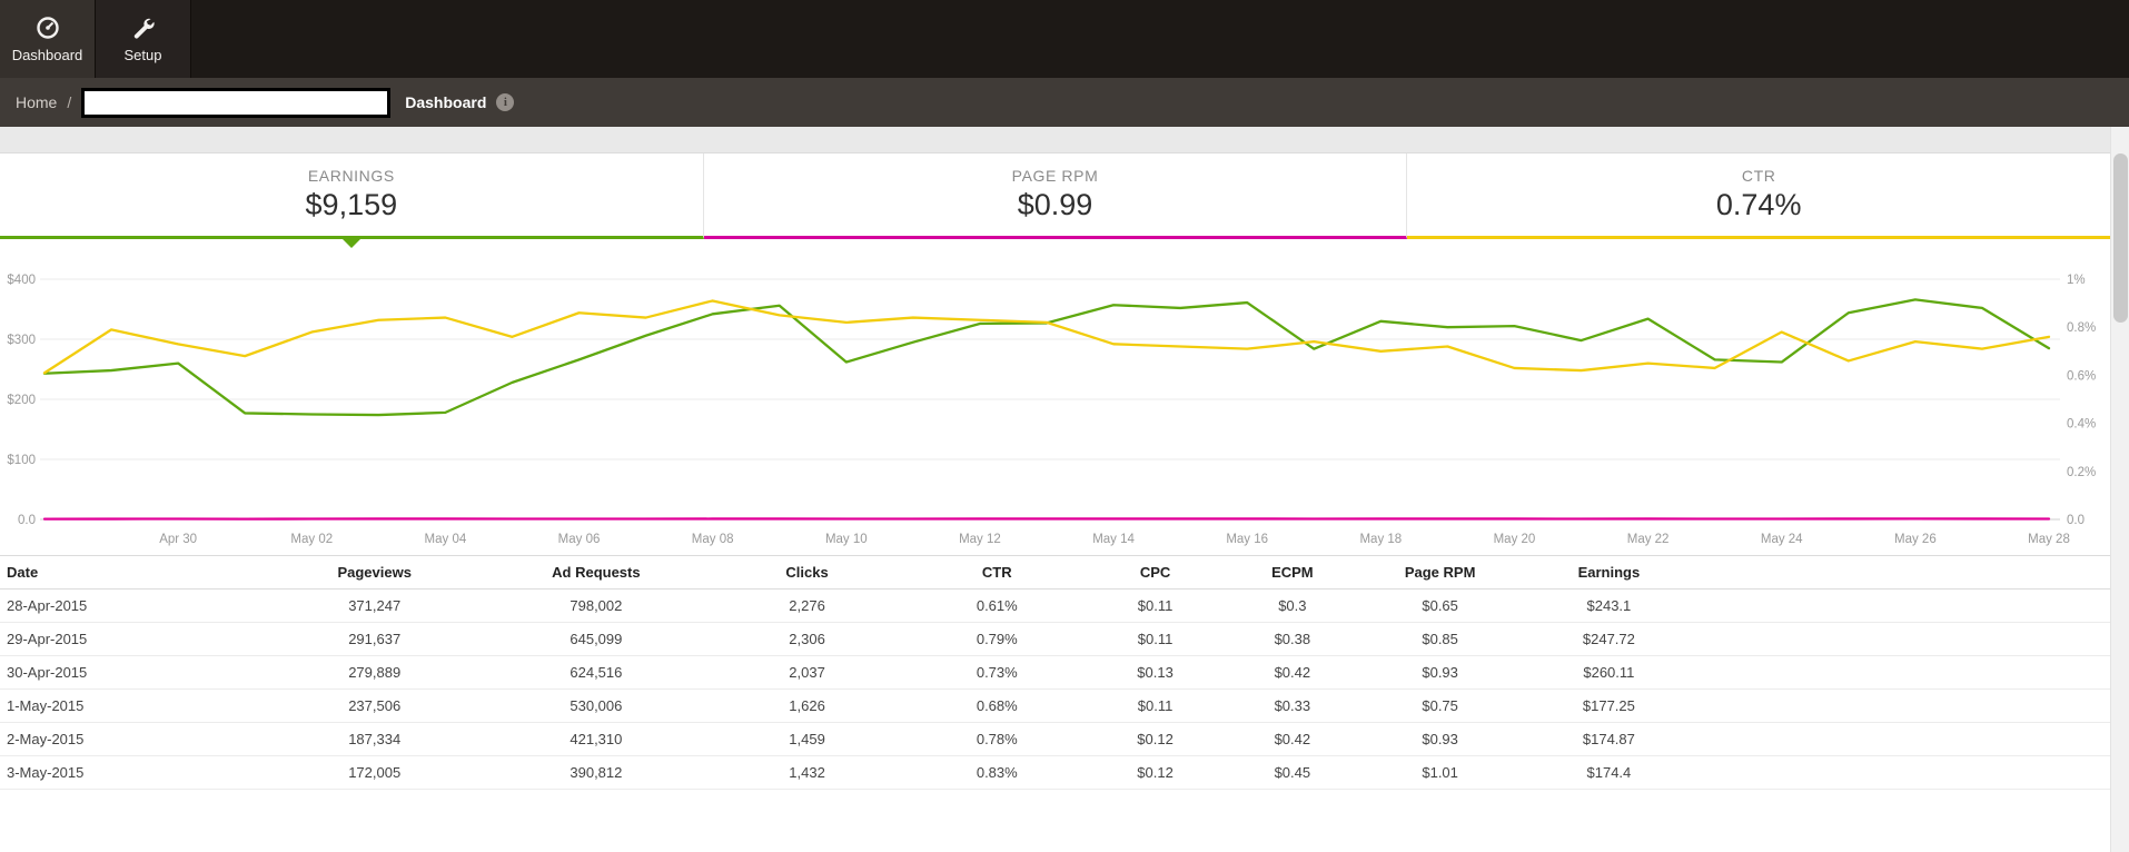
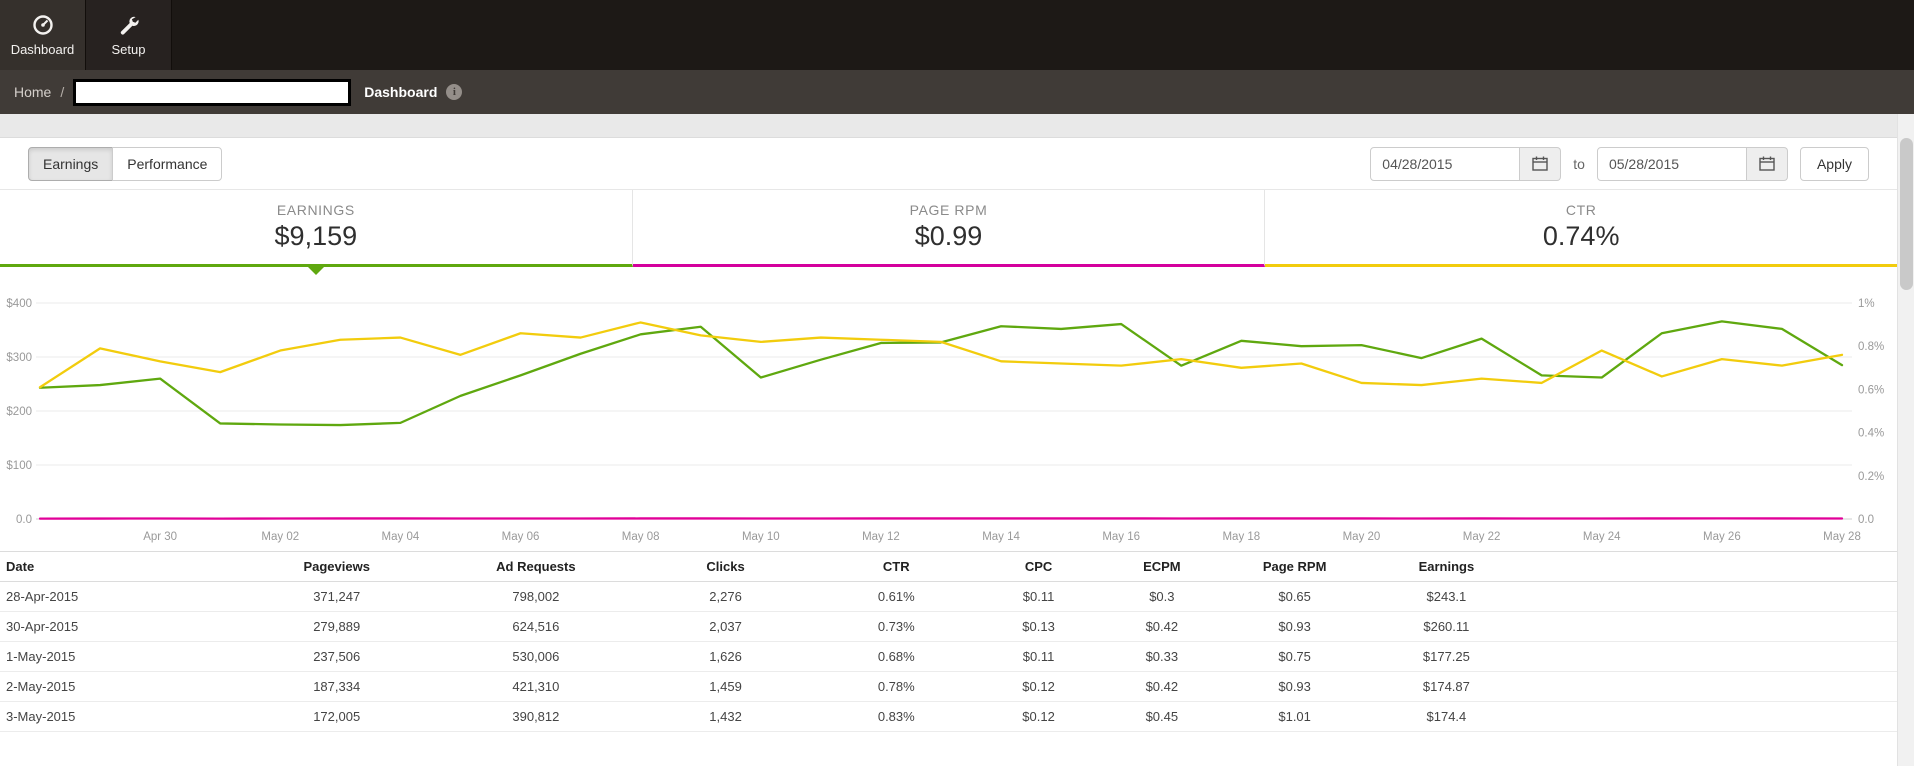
  Dashboard
  Setup
  Home
  /
  Dashboard
  i
+ Earnings
+ Performance
+ 04/28/2015
+ to
+ 05/28/2015
+ Apply
  EARNINGS
  $9,159
  PAGE RPM
  $0.99
  CTR
  0.74%
  $400
  $300
  $200
  $100
  0.0
  1%
  0.8%
  0.6%
  0.4%
  0.2%
  0.0
  Apr 30
  May 02
  May 04
  May 06
  May 08
  May 10
  May 12
  May 14
  May 16
  May 18
  May 20
  May 22
  May 24
  May 26
  May 28
  Date	Pageviews	Ad Requests	Clicks	CTR	CPC	ECPM	Page RPM	Earnings
  28-Apr-2015	371,247	798,002	2,276	0.61%	$0.11	$0.3	$0.65	$243.1
- 29-Apr-2015	291,637	645,099	2,306	0.79%	$0.11	$0.38	$0.85	$247.72
  30-Apr-2015	279,889	624,516	2,037	0.73%	$0.13	$0.42	$0.93	$260.11
  1-May-2015	237,506	530,006	1,626	0.68%	$0.11	$0.33	$0.75	$177.25
  2-May-2015	187,334	421,310	1,459	0.78%	$0.12	$0.42	$0.93	$174.87
  3-May-2015	172,005	390,812	1,432	0.83%	$0.12	$0.45	$1.01	$174.4
